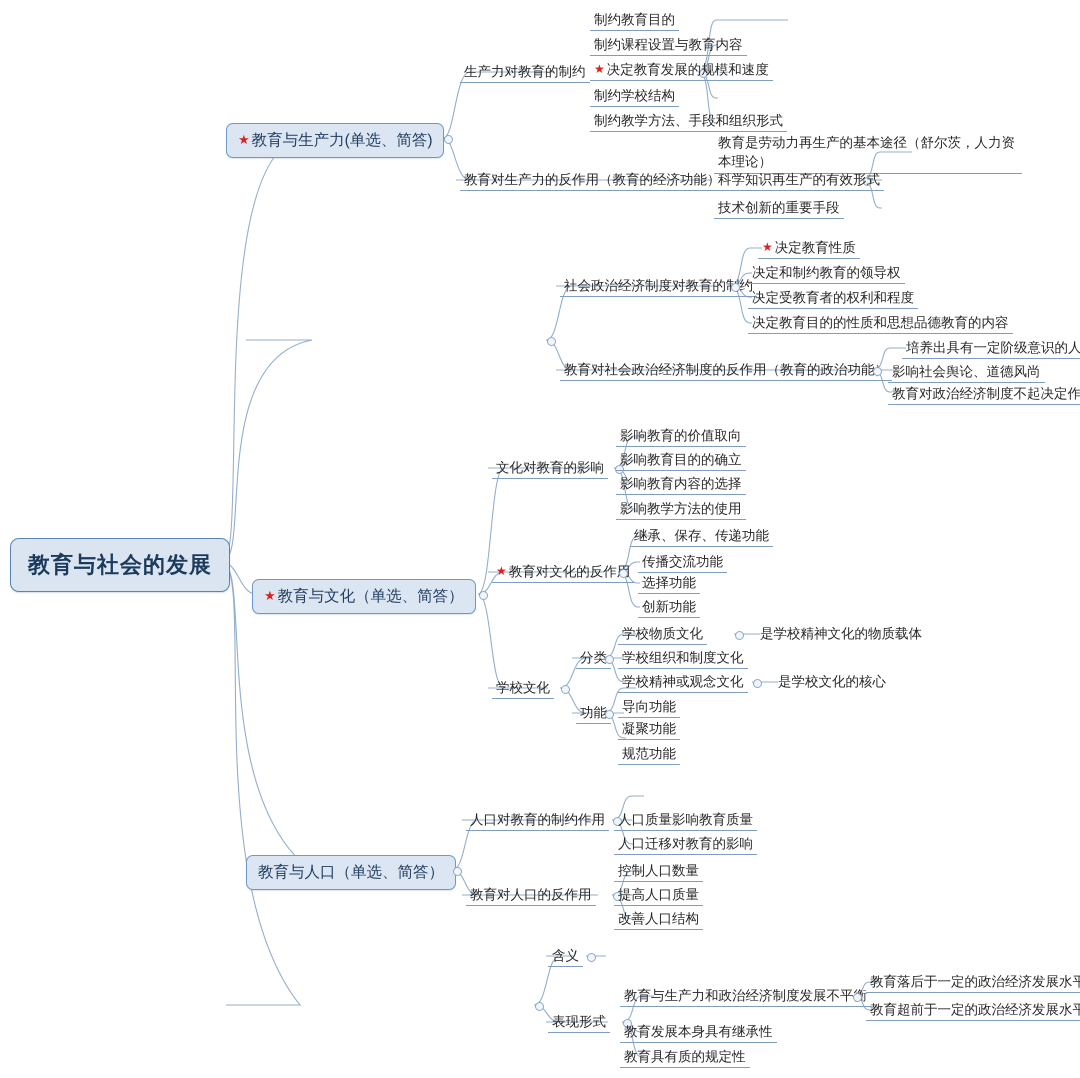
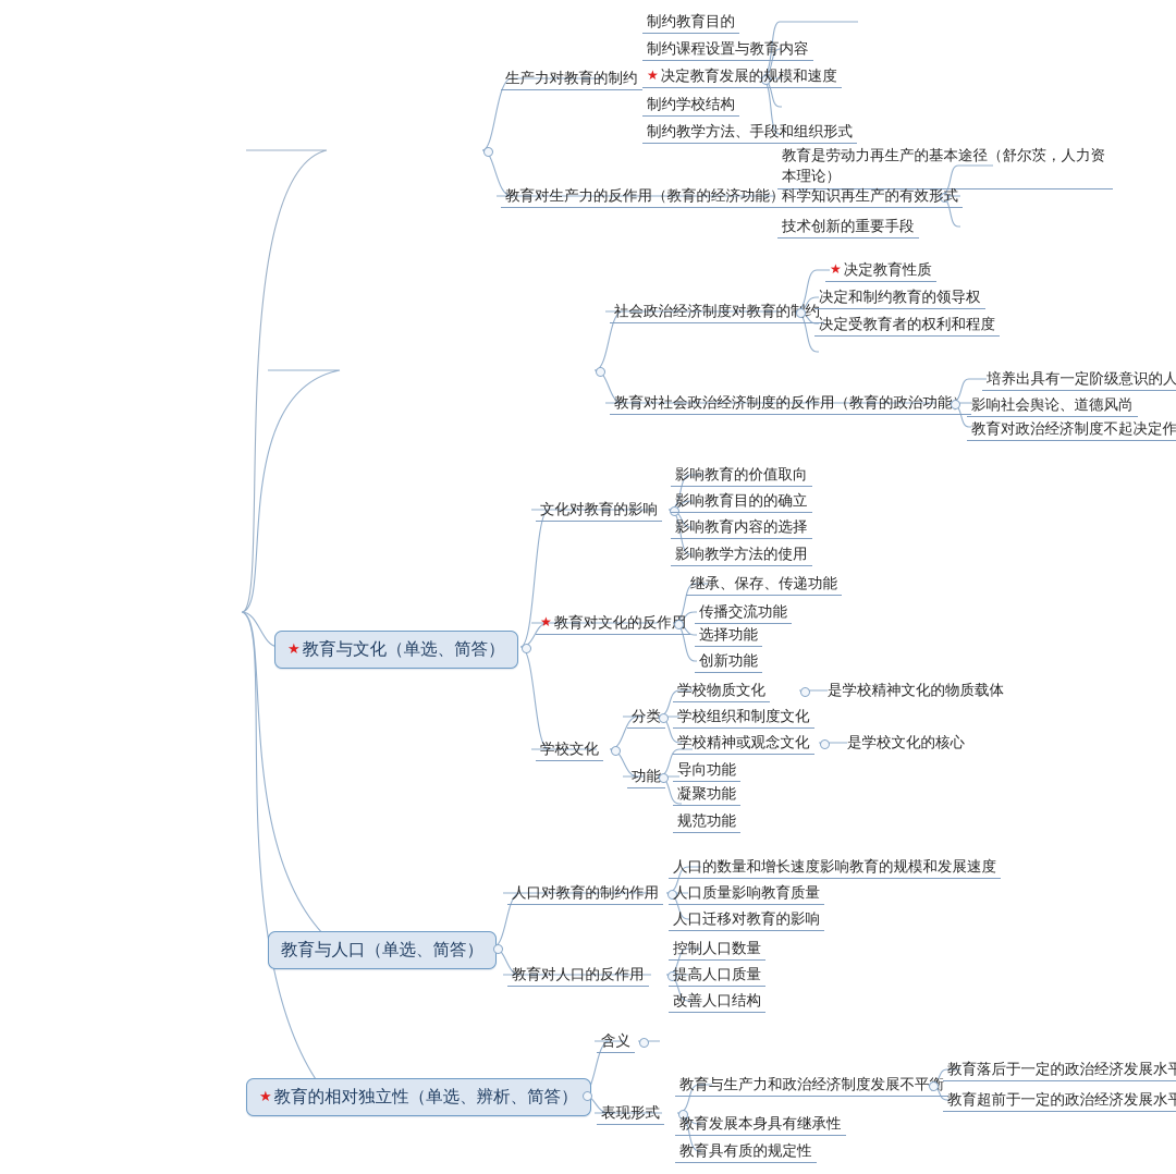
- 教育与社会的发展
- ★ 教育与生产力(单选、简答)
  生产力对教育的制约
  教育对生产力的反作用（教育的经济功能）
  制约教育目的
  制约课程设置与教育内容
  ★ 决定教育发展的规模和速度
  制约学校结构
  制约教学方法、手段和组织形式
  教育是劳动力再生产的基本途径（舒尔茨，人力资本理论）
  科学知识再生产的有效形式
  技术创新的重要手段
  社会政治经济制度对教育的约
  教育对社会政治经济制度的反作用（教育的政治功能
  ★ 决定教育性质
  决定和制约教育的领导权
  决定受教育者的权利和程度
- 决定教育目的的性质和思想品德教育的内容
  培养出具有一定阶级意识的人
  影响社会舆论、道德风尚
  教育对政治经济制度不起决定作
  ★ 教育与文化（单选、简答）
  文化对教育的影响
  ★ 教育对文化的反作
  学校文化
  影响教育的价值取向
  影响教育目的的确立
  影响教育内容的选择
  影响教学方法的使用
  继承、保存、传递功能
  传播交流功能
  选择功能
  创新功能
  分类
  功能
  学校物质文化
  学校组织和制度文化
  学校精神或观念文化
  是学校精神文化的物质载体
  是学校文化的核心
  导向功能
  凝聚功能
  规范功能
  教育与人口（单选、简答）
  人口对教育的制约作用
  教育对人口的反作用
+ 人口的数量和增长速度影响教育的规模和发展速度
  人口质量影响教育质量
  人口迁移对教育的影响
  控制人口数量
  提高人口质量
  改善人口结构
+ ★ 教育的相对独立性（单选、辨析、简答）
  含义
  表现形式
  教育与生产力和政治经济制度发展不平
  教育发展本身具有继承性
  教育具有质的规定性
  教育落后于一定的政治经济发展水平
  教育超前于一定的政治经济发展水平
